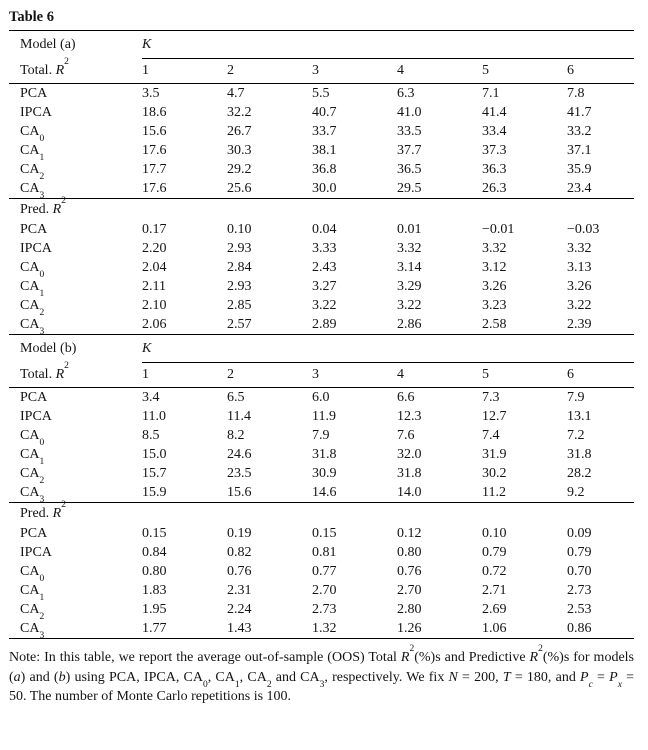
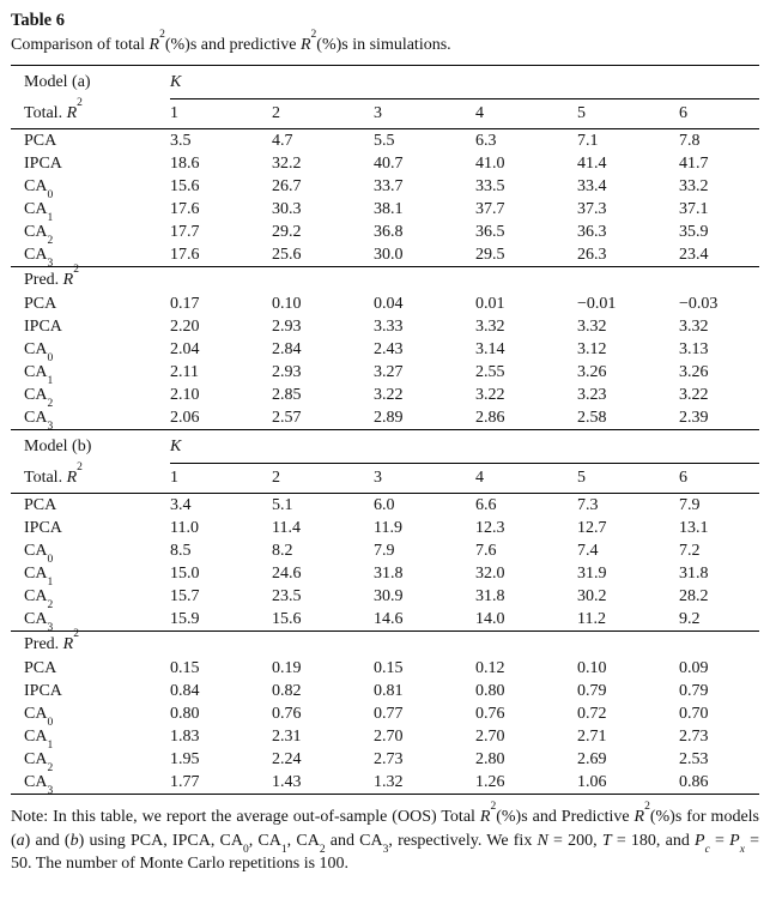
  Table 6
+ Comparison of total R2(%)s and predictive R2(%)s in simulations.
  Model (a)
  K
  Total. R2
  1
  2
  3
  4
  5
  6
  PCA
  3.5
  4.7
  5.5
  6.3
  7.1
  7.8
  IPCA
  18.6
  32.2
  40.7
  41.0
  41.4
  41.7
  CA0
  15.6
  26.7
  33.7
  33.5
  33.4
  33.2
  CA1
  17.6
  30.3
  38.1
  37.7
  37.3
  37.1
  CA2
  17.7
  29.2
  36.8
  36.5
  36.3
  35.9
  CA3
  17.6
  25.6
  30.0
  29.5
  26.3
  23.4
  Pred. R2
  PCA
  0.17
  0.10
  0.04
  0.01
  −0.01
  −0.03
  IPCA
  2.20
  2.93
  3.33
  3.32
  3.32
  3.32
  CA0
  2.04
  2.84
  2.43
  3.14
  3.12
  3.13
  CA1
  2.11
  2.93
  3.27
- 3.29
+ 2.55
  3.26
  3.26
  CA2
  2.10
  2.85
  3.22
  3.22
  3.23
  3.22
  CA3
  2.06
  2.57
  2.89
  2.86
  2.58
  2.39
  Model (b)
  K
  Total. R2
  1
  2
  3
  4
  5
  6
  PCA
  3.4
- 6.5
+ 5.1
  6.0
  6.6
  7.3
  7.9
  IPCA
  11.0
  11.4
  11.9
  12.3
  12.7
  13.1
  CA0
  8.5
  8.2
  7.9
  7.6
  7.4
  7.2
  CA1
  15.0
  24.6
  31.8
  32.0
  31.9
  31.8
  CA2
  15.7
  23.5
  30.9
  31.8
  30.2
  28.2
  CA3
  15.9
  15.6
  14.6
  14.0
  11.2
  9.2
  Pred. R2
  PCA
  0.15
  0.19
  0.15
  0.12
  0.10
  0.09
  IPCA
  0.84
  0.82
  0.81
  0.80
  0.79
  0.79
  CA0
  0.80
  0.76
  0.77
  0.76
  0.72
  0.70
  CA1
  1.83
  2.31
  2.70
  2.70
  2.71
  2.73
  CA2
  1.95
  2.24
  2.73
  2.80
  2.69
  2.53
  CA3
  1.77
  1.43
  1.32
  1.26
  1.06
  0.86
  Note: In this table, we report the average out-of-sample (OOS) Total R2(%)s and Predictive R2(%)s for models (a) and (b) using PCA, IPCA, CA0, CA1, CA2 and CA3, respectively. We fix N = 200, T = 180, and Pc = Px = 50. The number of Monte Carlo repetitions is 100.
